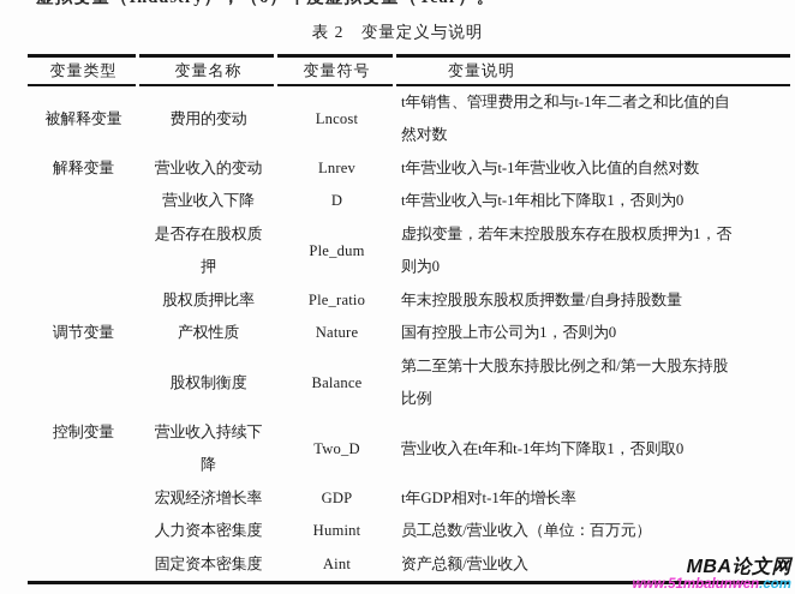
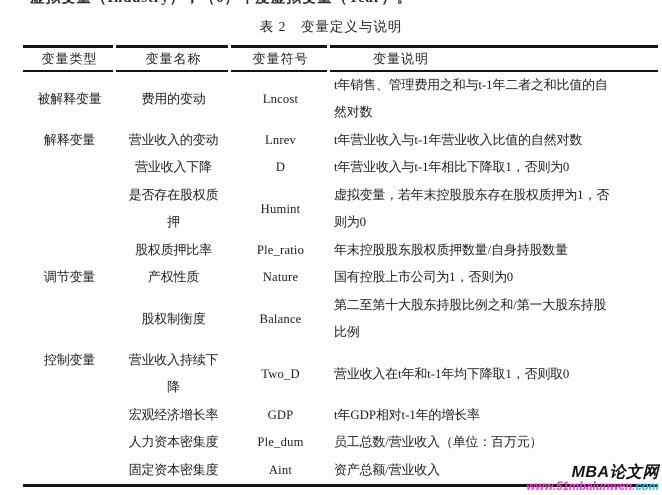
  表 2 变量定义与说明
  变量类型
  变量名称
  变量符号
  变量说明
  被解释变量
  费用的变动
  Lncost
  t年销售、管理费用之和与t-1年二者之和比值的自
  然对数
  解释变量
  营业收入的变动
  Lnrev
  t年营业收入与t-1年营业收入比值的自然对数
  营业收入下降
  D
  t年营业收入与t-1年相比下降取1，否则为0
  是否存在股权质
  押
- Ple_dum
+ Humint
  虚拟变量，若年末控股股东存在股权质押为1，否
  则为0
  股权质押比率
  Ple_ratio
  年末控股股东股权质押数量/自身持股数量
  调节变量
  产权性质
  Nature
  国有控股上市公司为1，否则为0
  股权制衡度
  Balance
  第二至第十大股东持股比例之和/第一大股东持股
  比例
  控制变量
  营业收入持续下
  降
  Two_D
  营业收入在t年和t-1年均下降取1，否则取0
  宏观经济增长率
  GDP
  t年GDP相对t-1年的增长率
  人力资本密集度
- Humint
+ Ple_dum
  员工总数/营业收入（单位：百万元）
  固定资本密集度
  Aint
  资产总额/营业收入
  MBA论文网
  www.51mbalunwen.com
